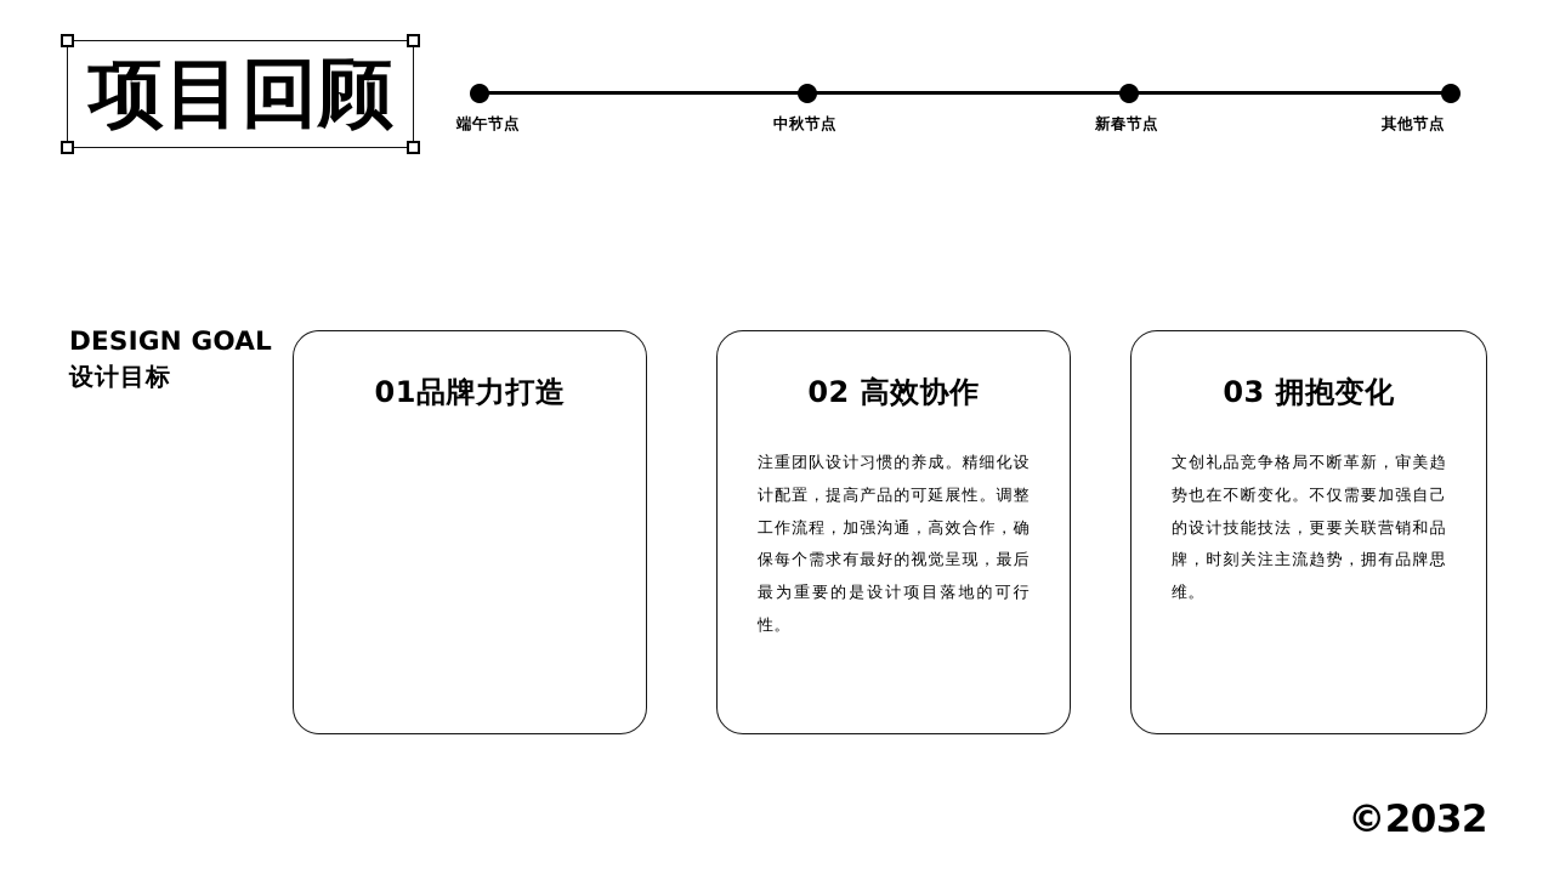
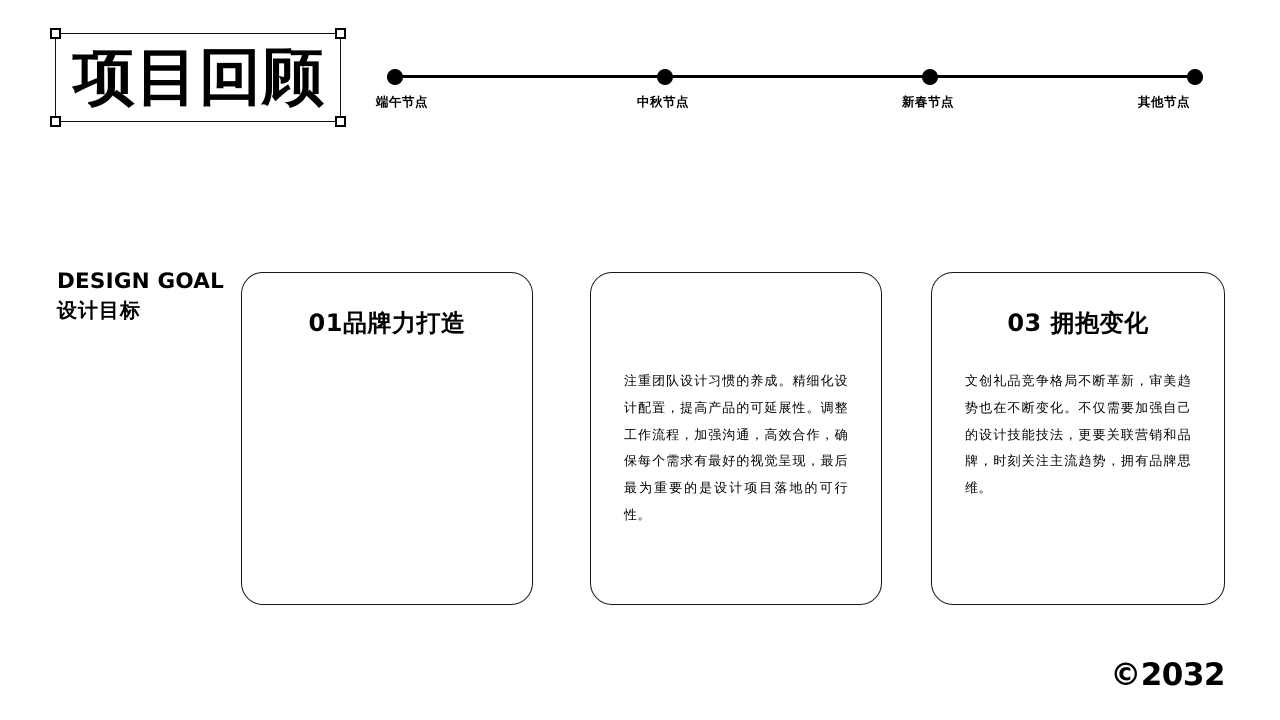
  项目回顾
  端午节点
  中秋节点
  新春节点
  其他节点
  DESIGN GOAL
  设计目标
  01品牌力打造
- 02 高效协作
  注重团队设计习惯的养成。精细化设计配置，提高产品的可延展性。调整工作流程，加强沟通，高效合作，确保每个需求有最好的视觉呈现，最后最为重要的是设计项目落地的可行性。
  03 拥抱变化
  文创礼品竞争格局不断革新，审美趋势也在不断变化。不仅需要加强自己的设计技能技法，更要关联营销和品牌，时刻关注主流趋势，拥有品牌思维。
  ©2032
